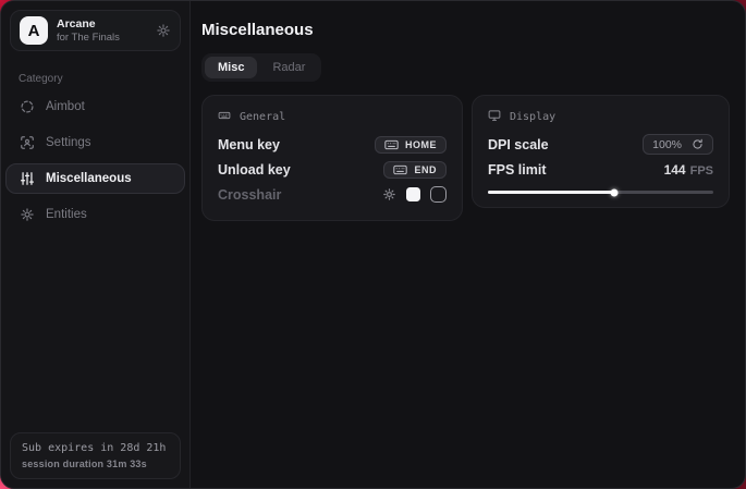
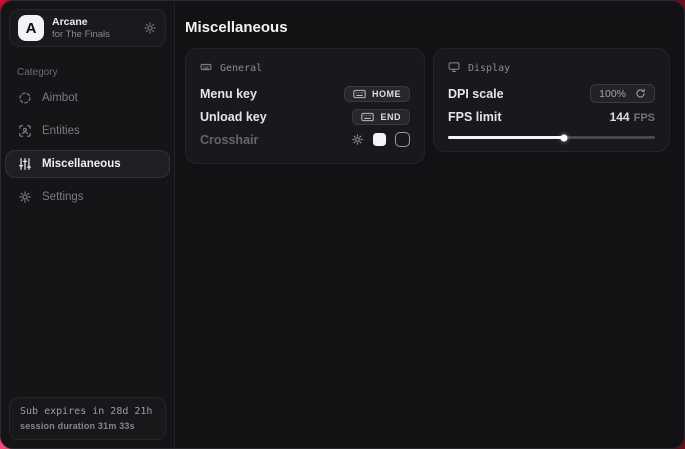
  A
  Arcane
  for The Finals
  Category
  Aimbot
- Settings
+ Entities
  Miscellaneous
- Entities
+ Settings
  Sub expires in 28d 21h
  session duration 31m 33s
  Miscellaneous
- Misc
- Radar
  General
  Menu key
  HOME
  Unload key
  END
  Crosshair
  Display
  DPI scale
  100%
  FPS limit
  144 FPS
